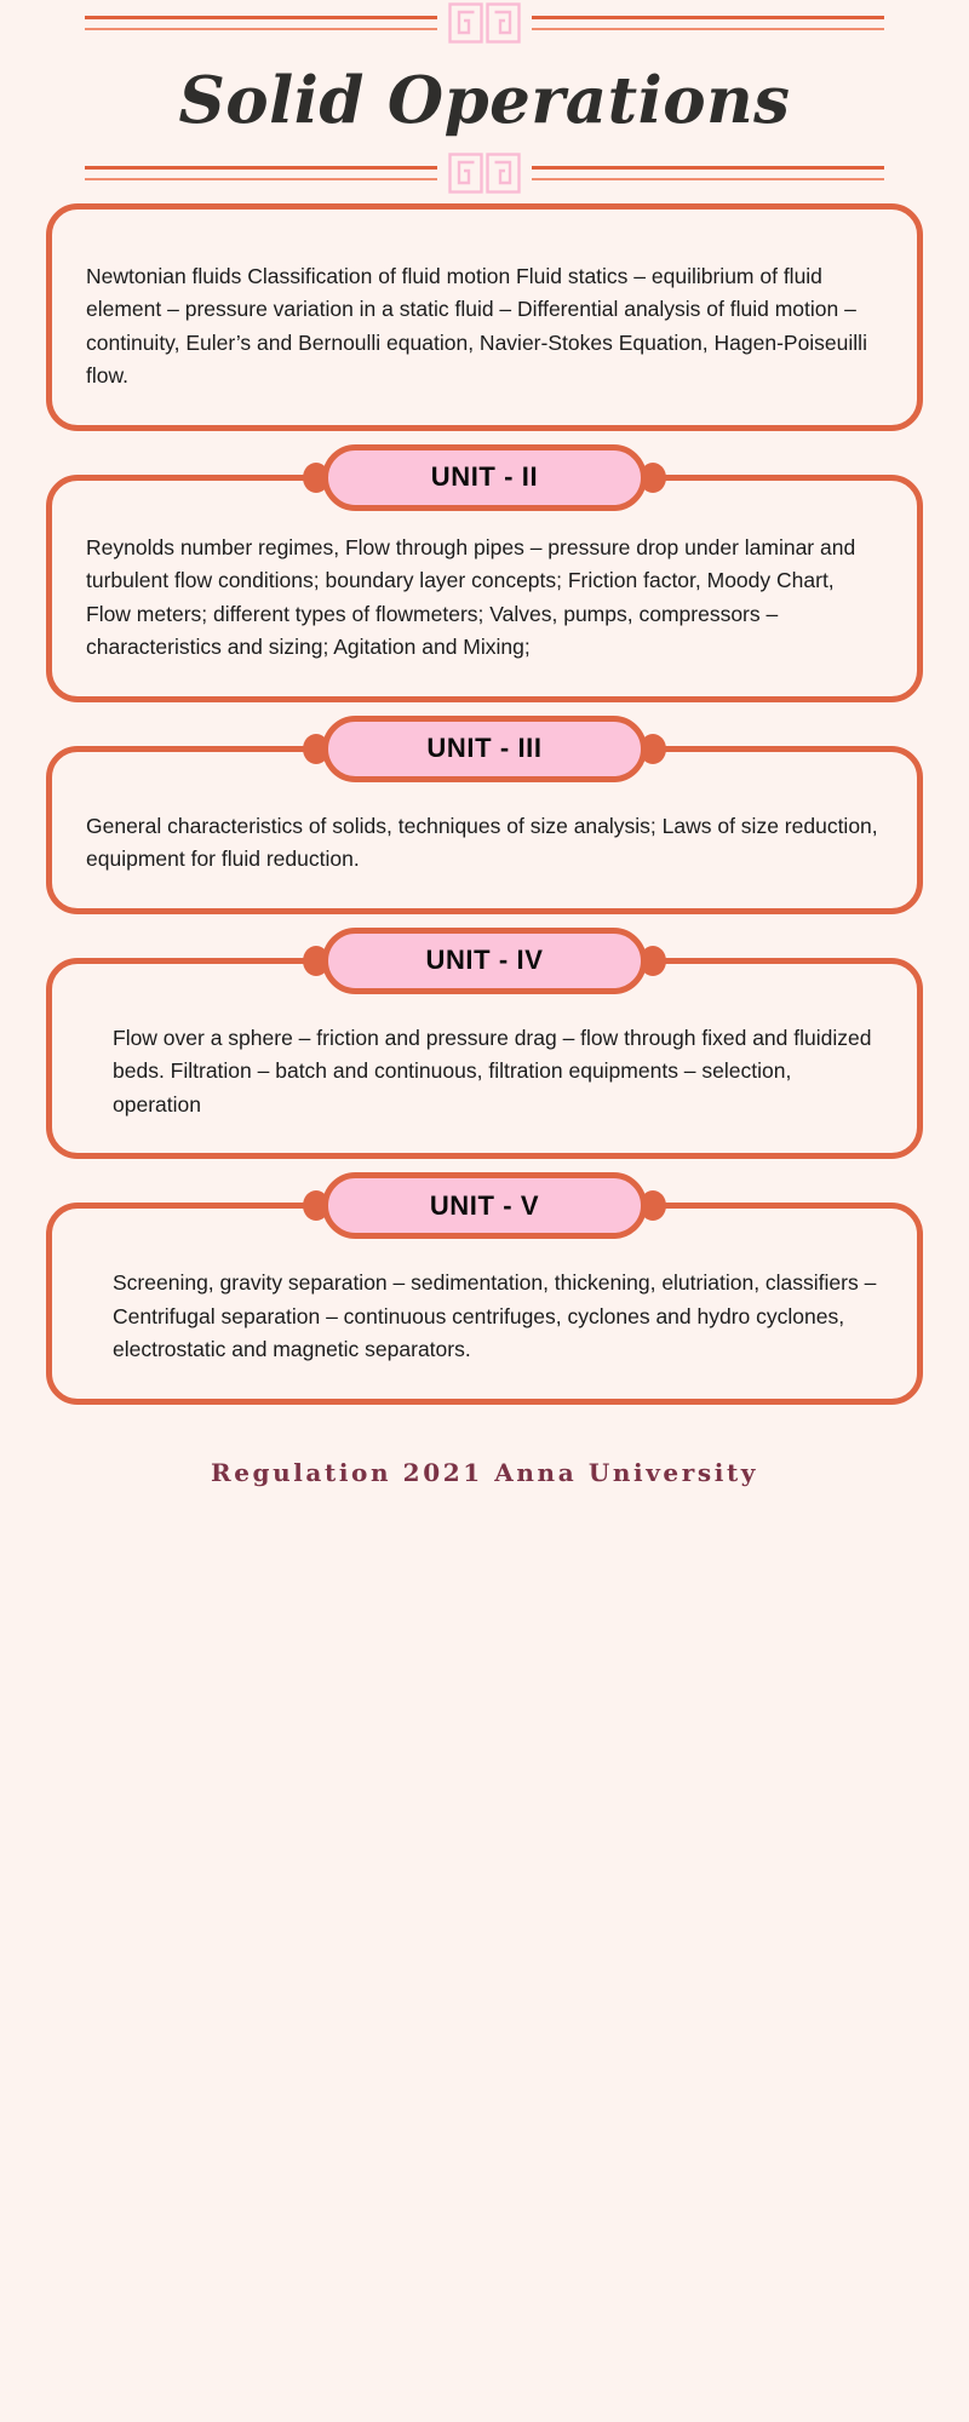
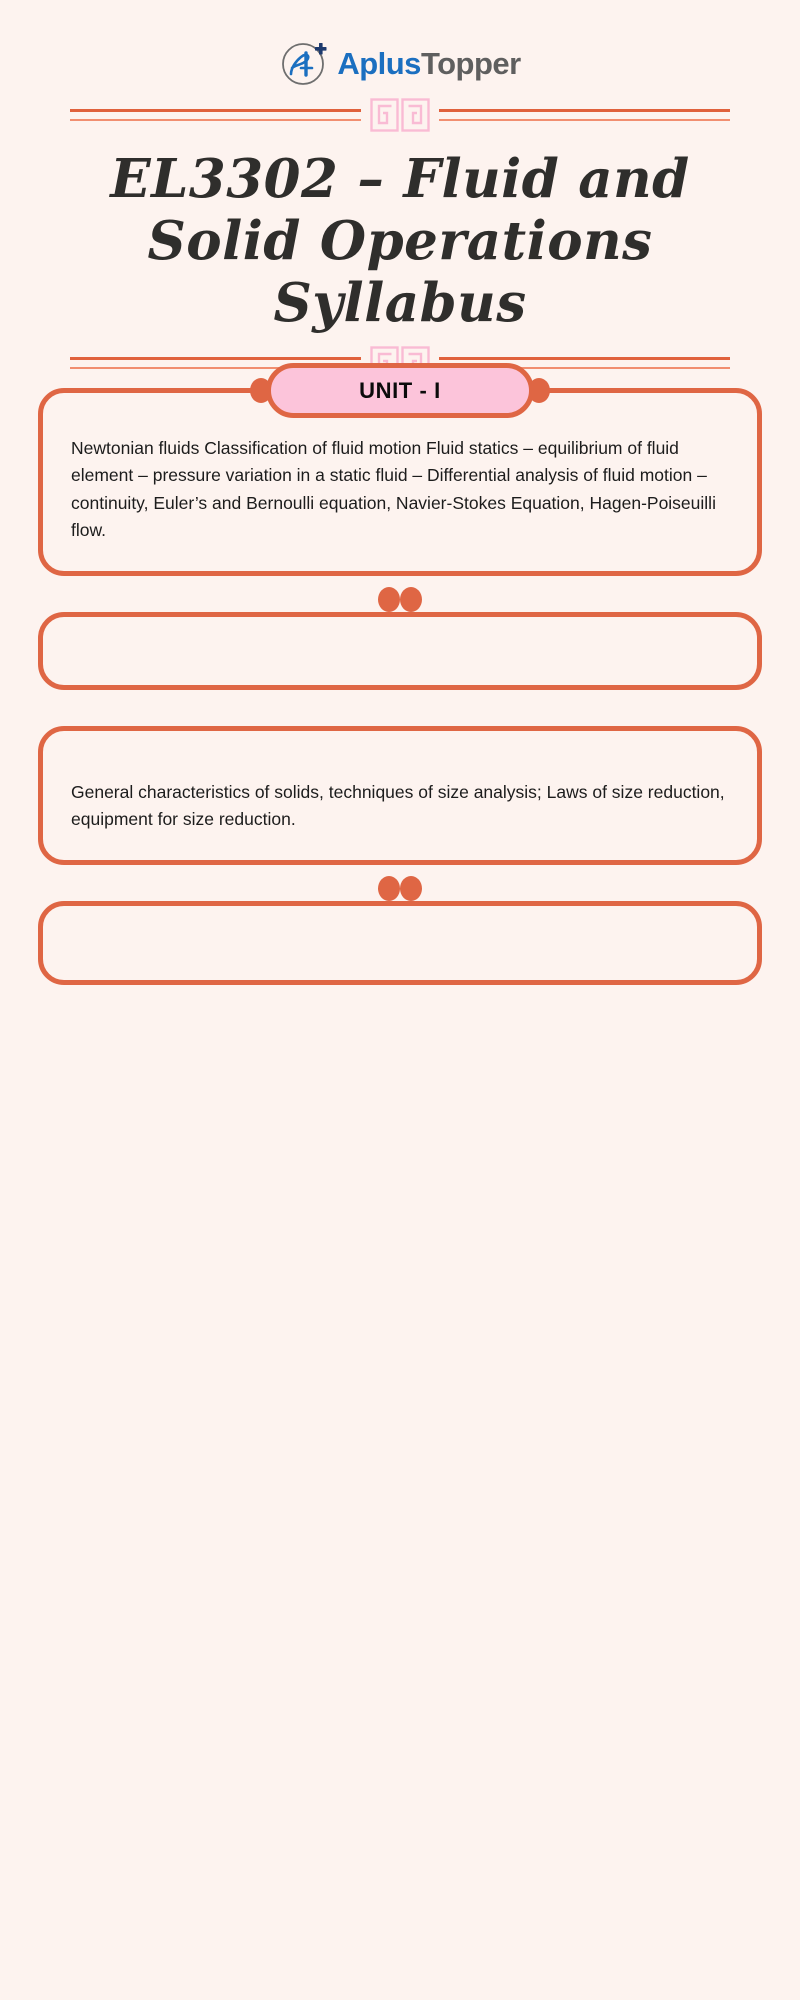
+ AplusTopper
+ EL3302 – Fluid and
  Solid Operations
+ Syllabus
+ UNIT - I
  Newtonian fluids Classification of fluid motion Fluid statics – equilibrium of fluid element – pressure variation in a static fluid – Differential analysis of fluid motion – continuity, Euler’s and Bernoulli equation, Navier-Stokes Equation, Hagen-Poiseuilli flow.
- UNIT - II
- Reynolds number regimes, Flow through pipes – pressure drop under laminar and turbulent flow conditions; boundary layer concepts; Friction factor, Moody Chart, Flow meters; different types of flowmeters; Valves, pumps, compressors – characteristics and sizing; Agitation and Mixing;
- UNIT - III
- General characteristics of solids, techniques of size analysis; Laws of size reduction, equipment for fluid reduction.
+ General characteristics of solids, techniques of size analysis; Laws of size reduction, equipment for size reduction.
- UNIT - IV
- Flow over a sphere – friction and pressure drag – flow through fixed and fluidized beds. Filtration – batch and continuous, filtration equipments – selection, operation
- UNIT - V
- Screening, gravity separation – sedimentation, thickening, elutriation, classifiers – Centrifugal separation – continuous centrifuges, cyclones and hydro cyclones, electrostatic and magnetic separators.
- Regulation 2021 Anna University
